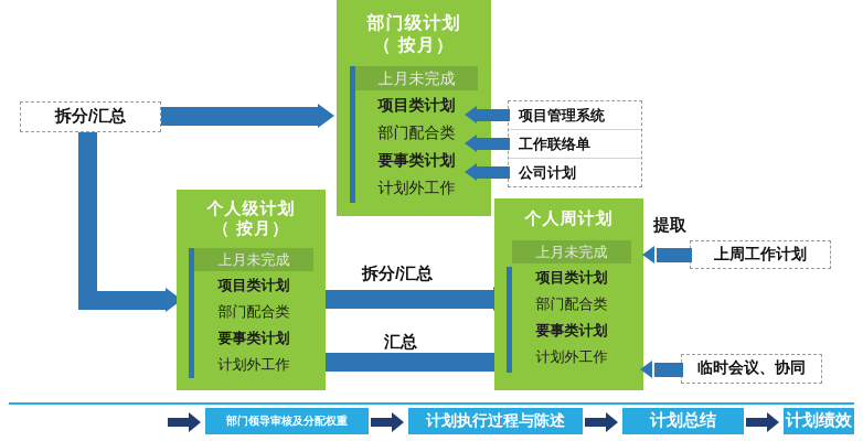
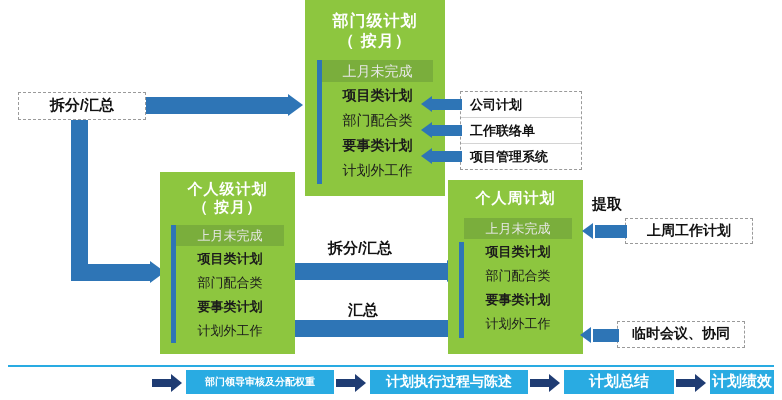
  部门级计划
  （ 按月）
  上月未完成
  项目类计划
  部门配合类
  要事类计划
  计划外工作
- 项目管理系统
+ 公司计划
  工作联络单
- 公司计划
+ 项目管理系统
  拆分/汇总
  个人级计划
  （ 按月）
  上月未完成
  项目类计划
  部门配合类
  要事类计划
  计划外工作
  个人周计划
  上月未完成
  项目类计划
  部门配合类
  要事类计划
  计划外工作
  提取
  上周工作计划
  临时会议、协同
  拆分/汇总
  汇总
  部门领导审核及分配权重
  计划执行过程与陈述
  计划总结
  计划绩效
